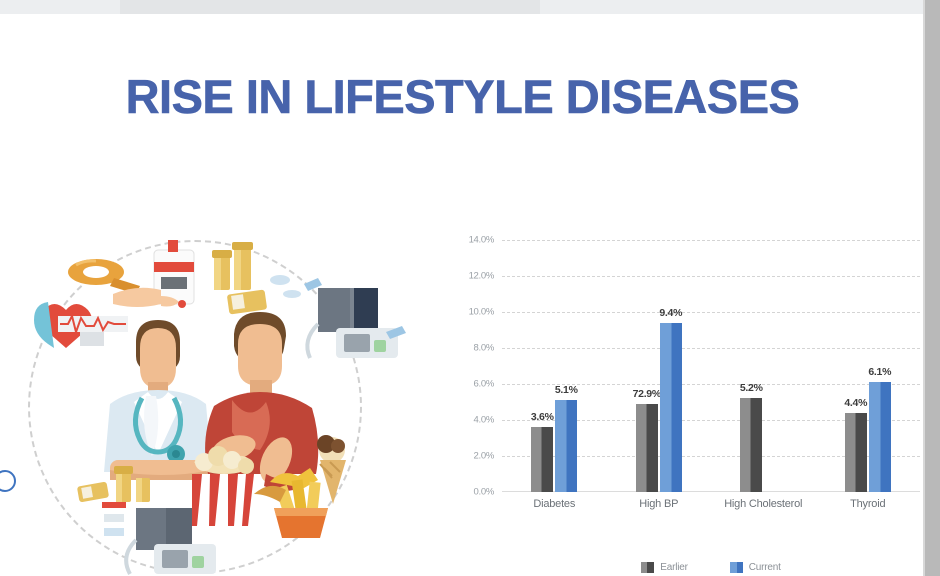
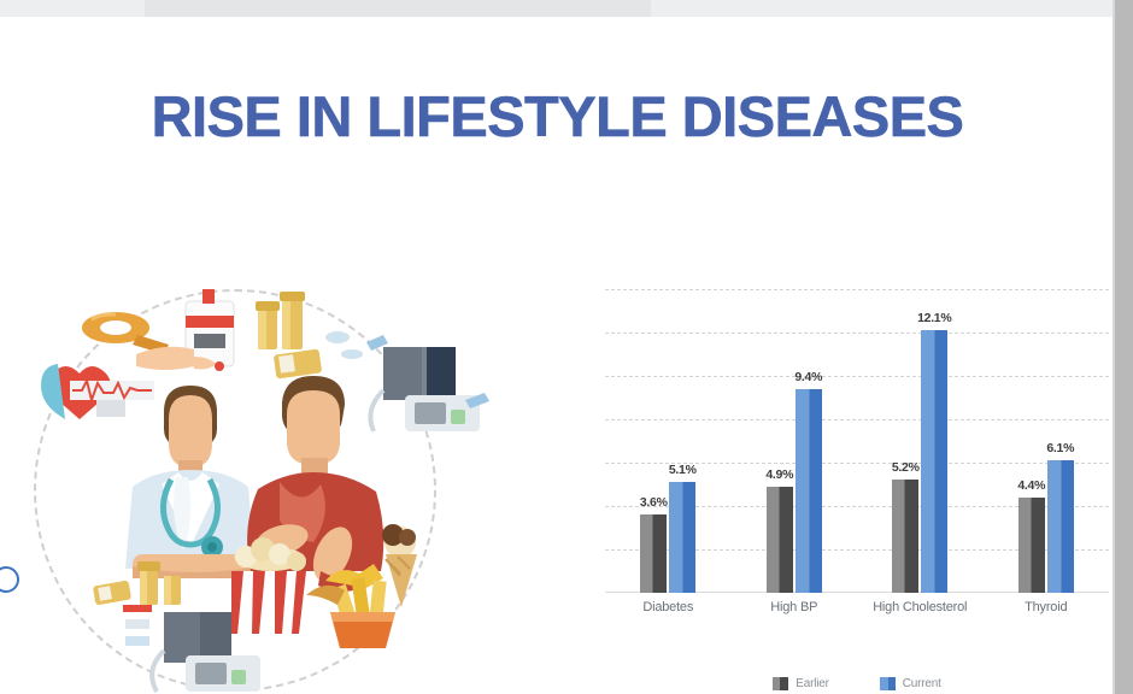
  RISE IN LIFESTYLE DISEASES
- 0.0%
- 2.0%
- 4.0%
- 6.0%
- 8.0%
- 10.0%
- 12.0%
- 14.0%
  3.6%
  5.1%
- 72.9%
+ 4.9%
  9.4%
  5.2%
+ 12.1%
  4.4%
  6.1%
  Diabetes
  High BP
  High Cholesterol
  Thyroid
  Earlier
  Current
